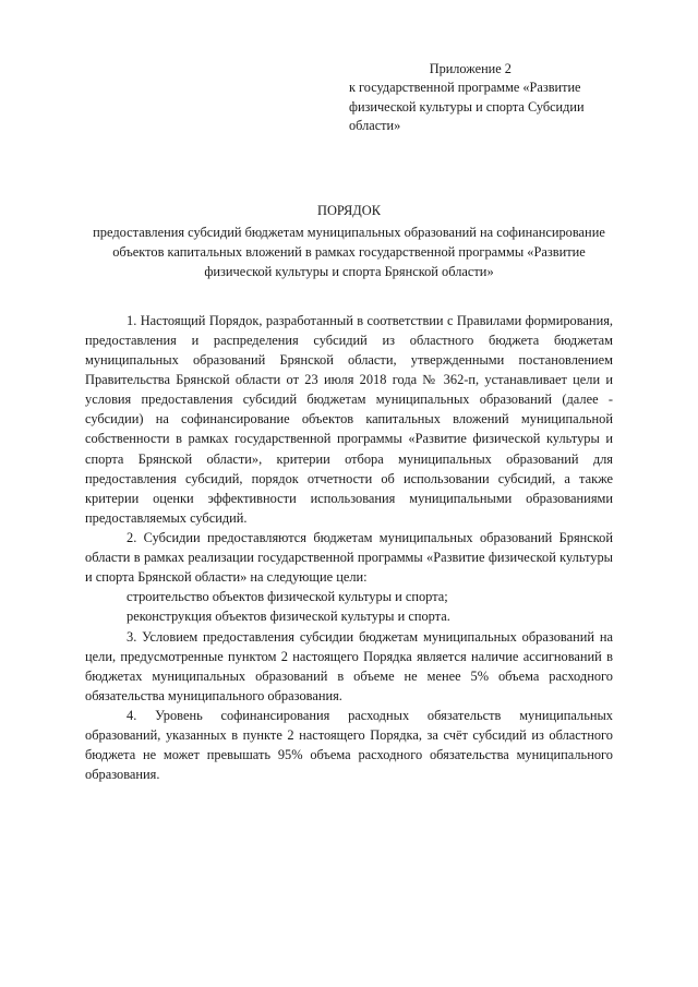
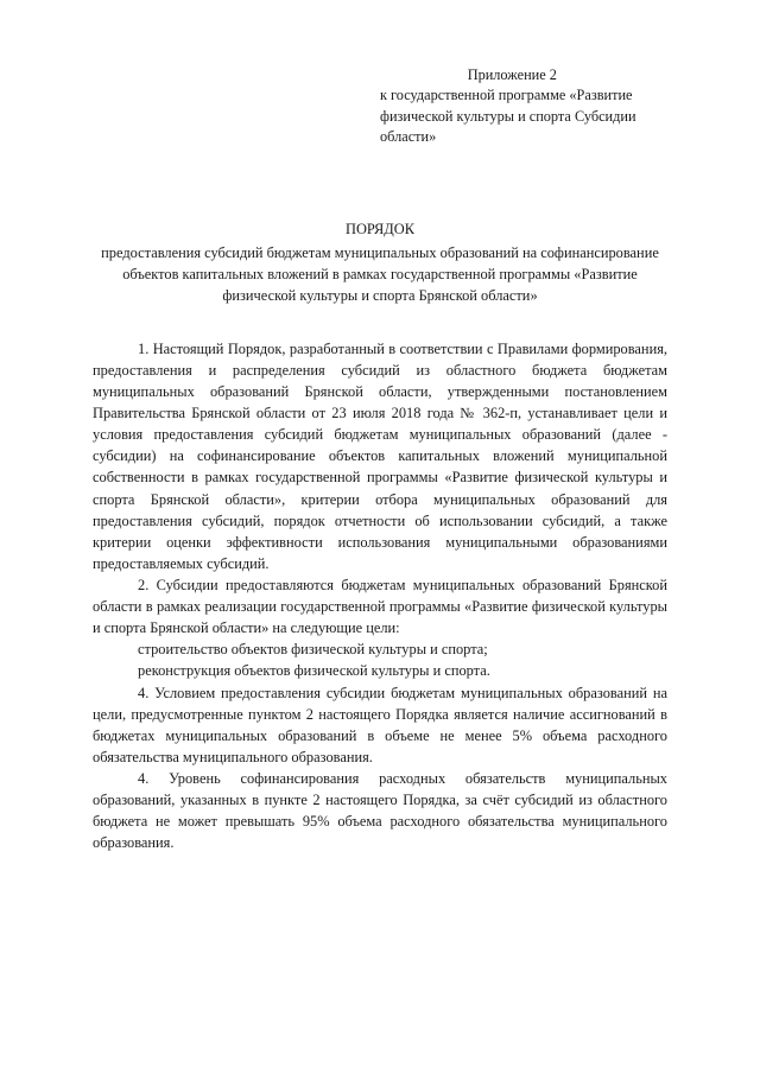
  Приложение 2
  к государственной программе «Развитие физической культуры и спорта Субсидии области»
  ПОРЯДОК
  предоставления субсидий бюджетам муниципальных образований на софинансирование объектов капитальных вложений в рамках государственной программы «Развитие физической культуры и спорта Брянской области»
  1. Настоящий Порядок, разработанный в соответствии с Правилами формирования, предоставления и распределения субсидий из областного бюджета бюджетам муниципальных образований Брянской области, утвержденными постановлением Правительства Брянской области от 23 июля 2018 года № 362-п, устанавливает цели и условия предоставления субсидий бюджетам муниципальных образований (далее - субсидии) на софинансирование объектов капитальных вложений муниципальной собственности в рамках государственной программы «Развитие физической культуры и спорта Брянской области», критерии отбора муниципальных образований для предоставления субсидий, порядок отчетности об использовании субсидий, а также критерии оценки эффективности использования муниципальными образованиями предоставляемых субсидий.
  2. Субсидии предоставляются бюджетам муниципальных образований Брянской области в рамках реализации государственной программы «Развитие физической культуры и спорта Брянской области» на следующие цели:
  строительство объектов физической культуры и спорта;
  реконструкция объектов физической культуры и спорта.
- 3. Условием предоставления субсидии бюджетам муниципальных образований на цели, предусмотренные пунктом 2 настоящего Порядка является наличие ассигнований в бюджетах муниципальных образований в объеме не менее 5% объема расходного обязательства муниципального образования.
+ 4. Условием предоставления субсидии бюджетам муниципальных образований на цели, предусмотренные пунктом 2 настоящего Порядка является наличие ассигнований в бюджетах муниципальных образований в объеме не менее 5% объема расходного обязательства муниципального образования.
  4. Уровень софинансирования расходных обязательств муниципальных образований, указанных в пункте 2 настоящего Порядка, за счёт субсидий из областного бюджета не может превышать 95% объема расходного обязательства муниципального образования.
